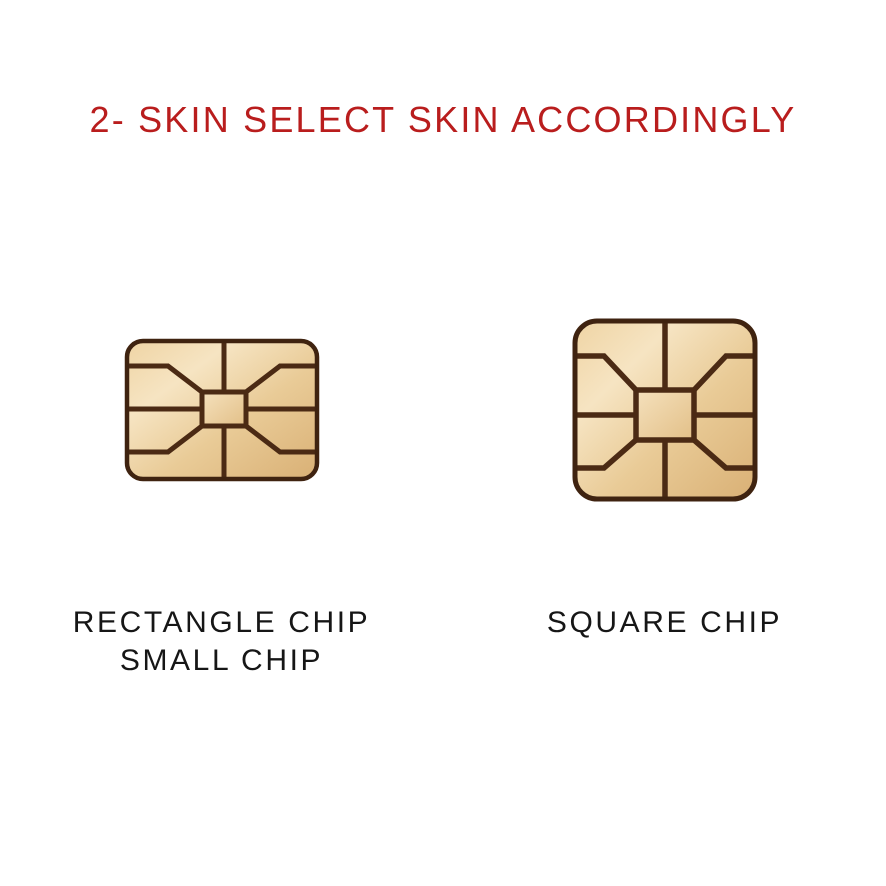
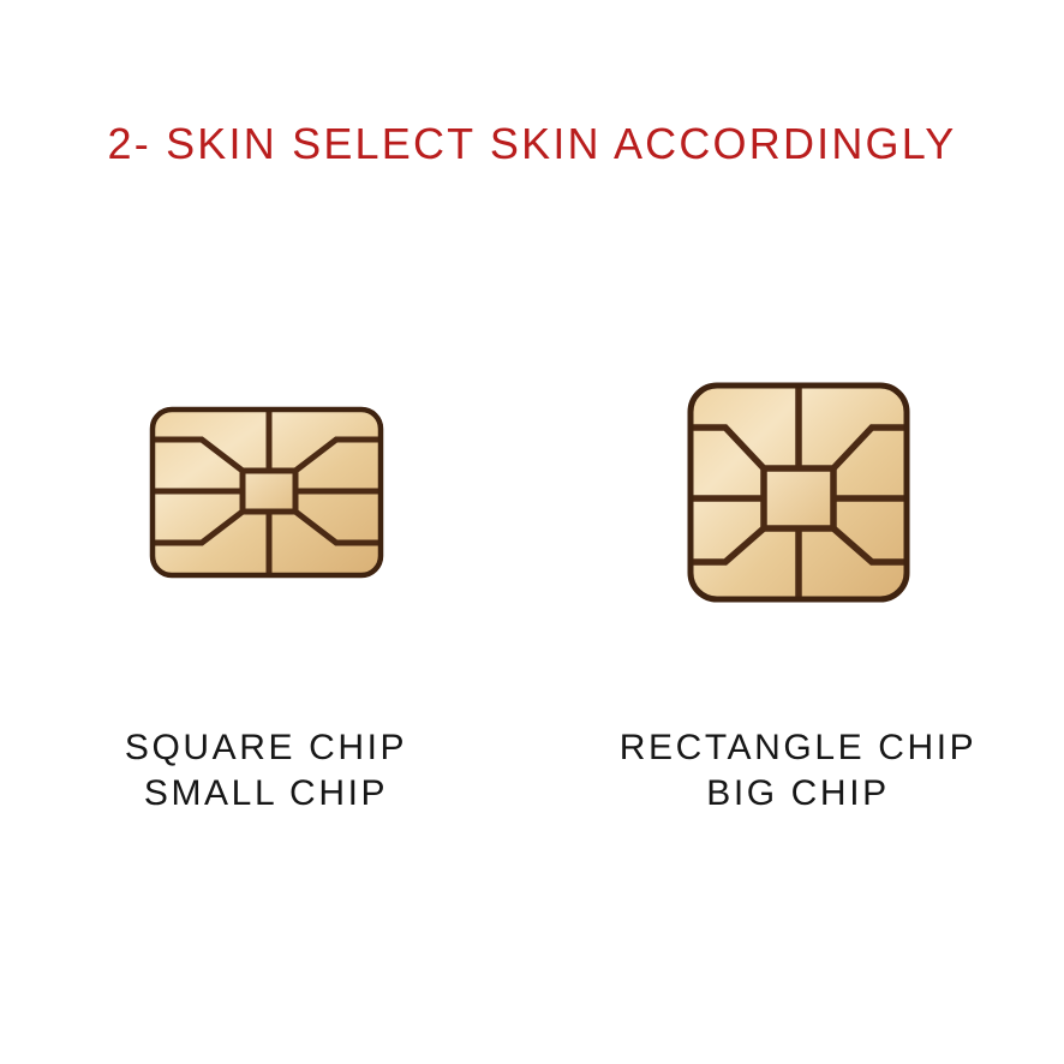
  2- SKIN SELECT SKIN ACCORDINGLY
- RECTANGLE CHIP
+ SQUARE CHIP
  SMALL CHIP
- SQUARE CHIP
+ RECTANGLE CHIP
+ BIG CHIP
